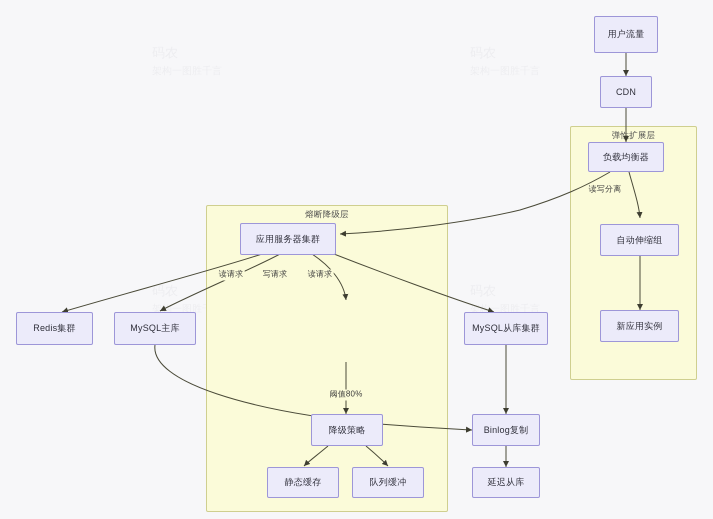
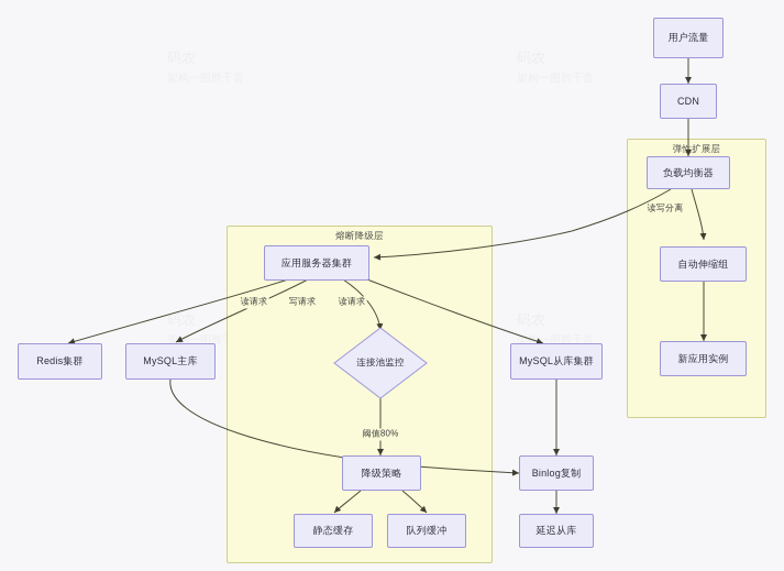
  码农
  架构一图胜
  架一图胜千言
  熔断降级层
  弹性扩展层
  用户流量
  CDN
  负载均衡器
  自动伸缩组
  新应用实例
  应用服务器集群
  Redis集群
  MySQL主库
+ 连接池监控
  MySQL从库集群
  降级策略
  静态缓存
  队列缓冲
  Binlog复制
  延迟从库
  读请求
  写请求
  读请求
  读写分离
  阈值80%
